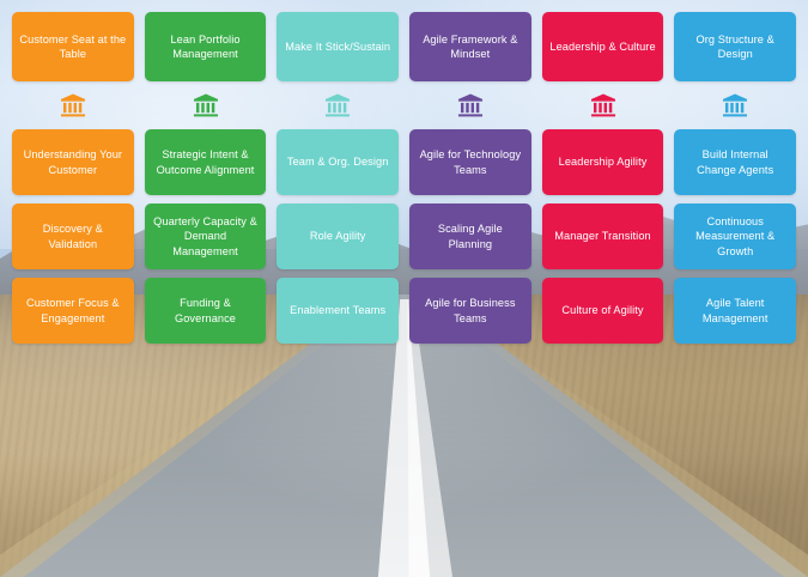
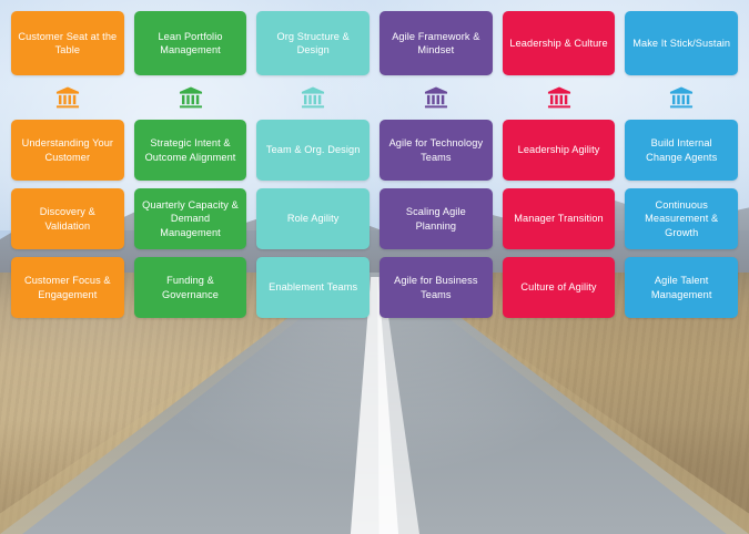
  Customer Seat at the Table
  Lean Portfolio Management
- Make It Stick/Sustain
+ Org Structure & Design
  Agile Framework & Mindset
  Leadership & Culture
- Org Structure & Design
+ Make It Stick/Sustain
  Understanding Your Customer
  Strategic Intent & Outcome Alignment
  Team & Org. Design
  Agile for Technology Teams
  Leadership Agility
  Build Internal Change Agents
  Discovery & Validation
  Quarterly Capacity & Demand Management
  Role Agility
  Scaling Agile Planning
  Manager Transition
  Continuous Measurement & Growth
  Customer Focus & Engagement
  Funding & Governance
  Enablement Teams
  Agile for Business Teams
  Culture of Agility
  Agile Talent Management
